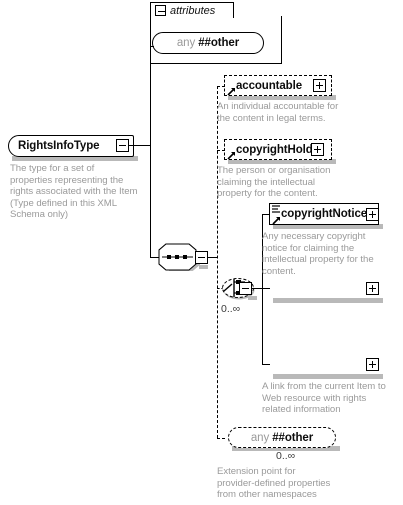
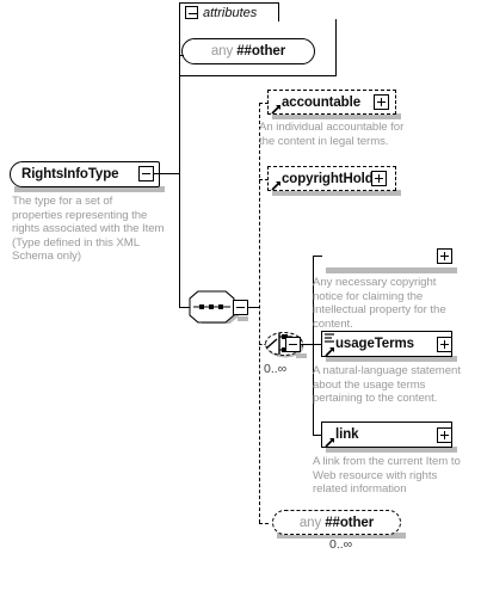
  attributes
  any ##other
  RightsInfoType
  The type for a set of
  properties representing the
  rights associated with the Item
  (Type defined in this XML
  Schema only)
  accountable
  An individual accountable for
  the content in legal terms.
  copyrightHold
- The person or organisation
- claiming the intellectual
- property for the content.
  0..∞
- copyrightNotice
  Any necessary copyright
  notice for claiming the
  intellectual property for the
  content.
+ usageTerms
+ A natural-language statement
+ about the usage terms
+ pertaining to the content.
+ link
  A link from the current Item to
  Web resource with rights
  related information
  any ##other
  0..∞
- Extension point for
- provider-defined properties
- from other namespaces
